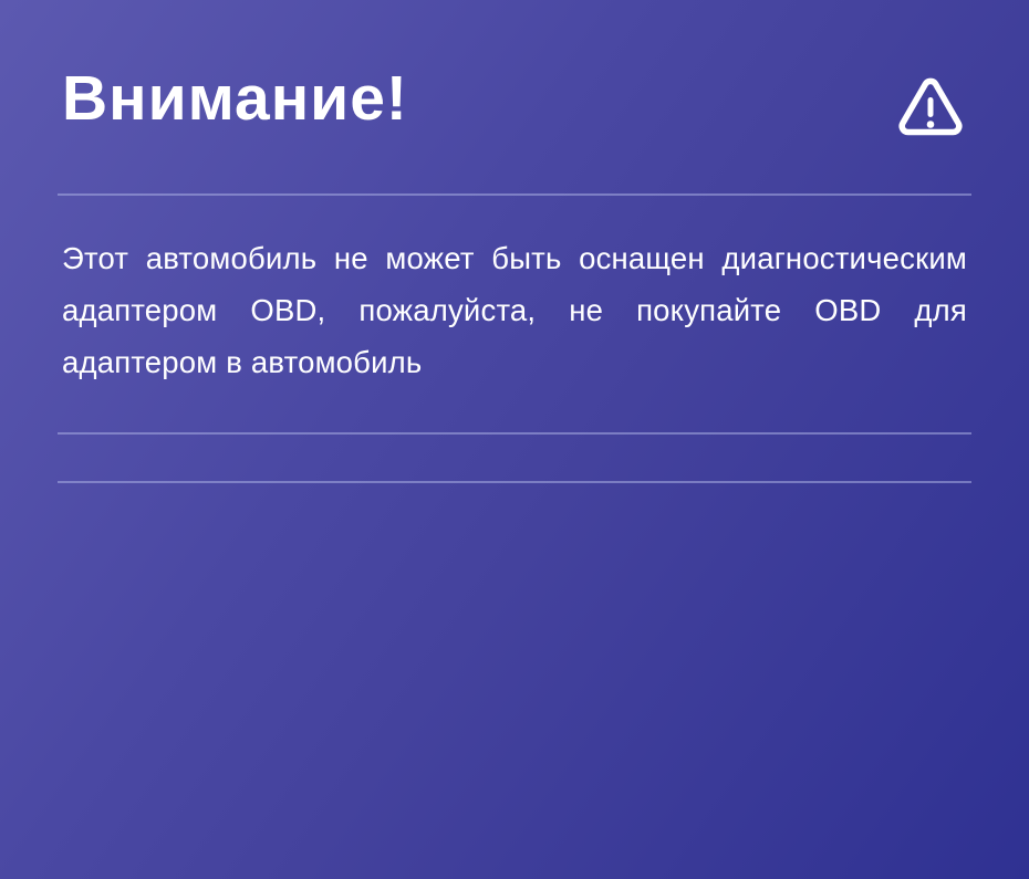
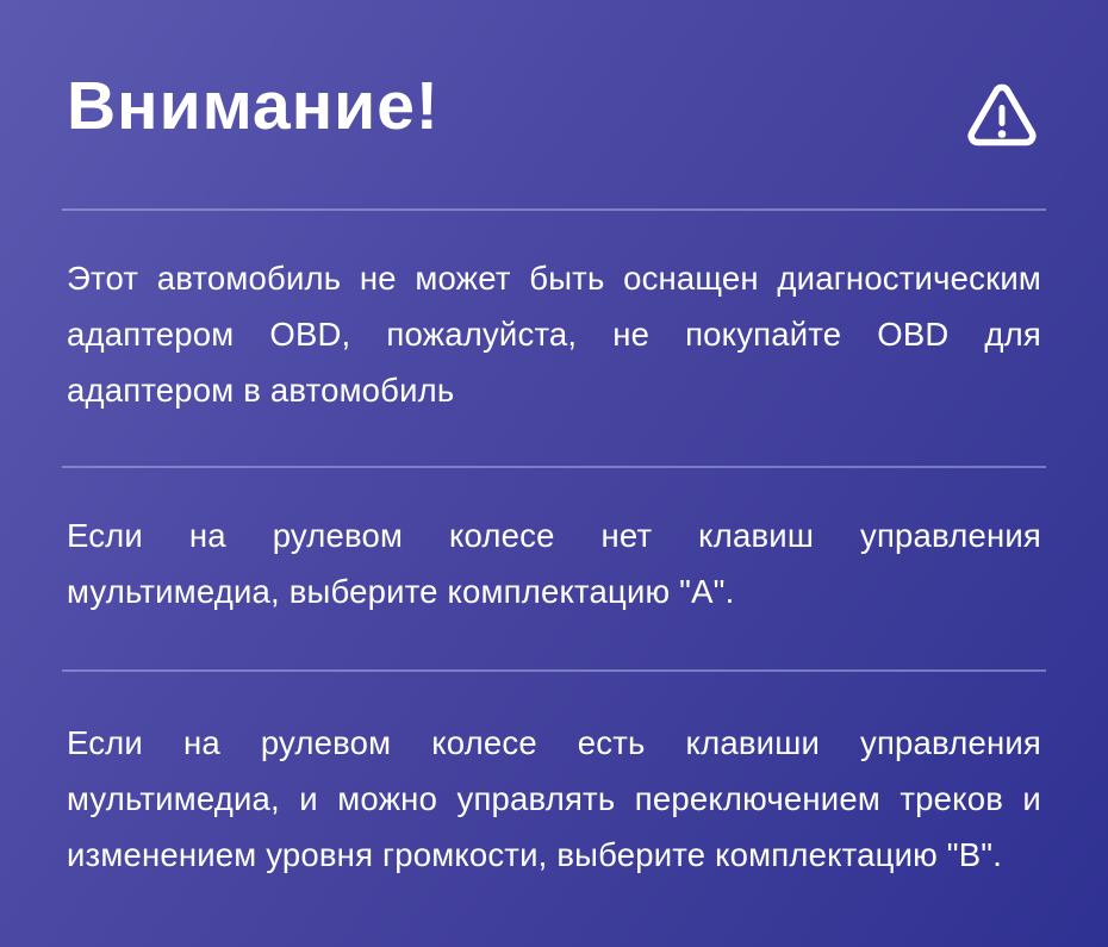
  Внимание!
  Этот автомобиль не может быть оснащен диагностическим адаптером OBD, пожалуйста, не покупайте OBD для адаптером в автомобиль
+ Если на рулевом колесе нет клавиш управления мультимедиа, выберите комплектацию "А".
+ Если на рулевом колесе есть клавиши управления мультимедиа, и можно управлять переключением треков и изменением уровня громкости, выберите комплектацию "B".
